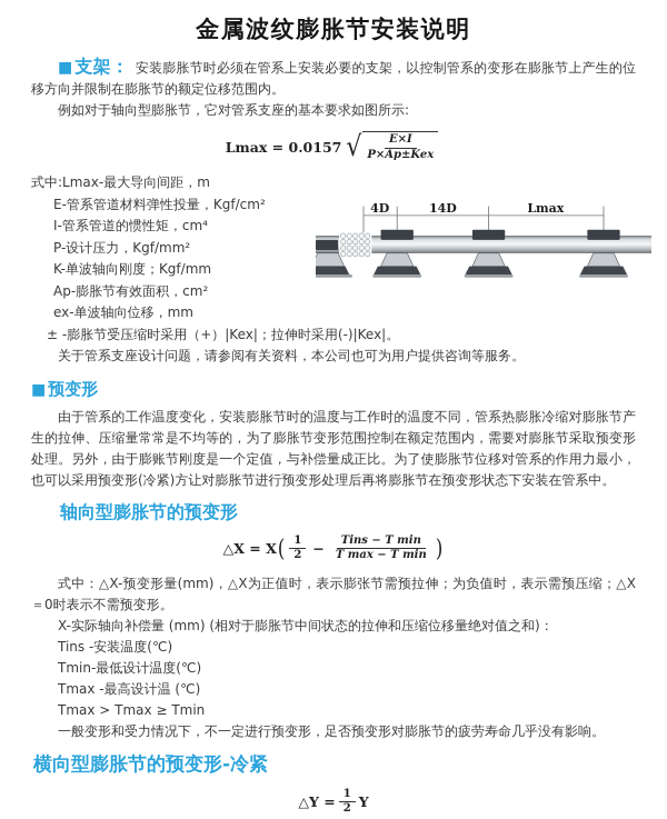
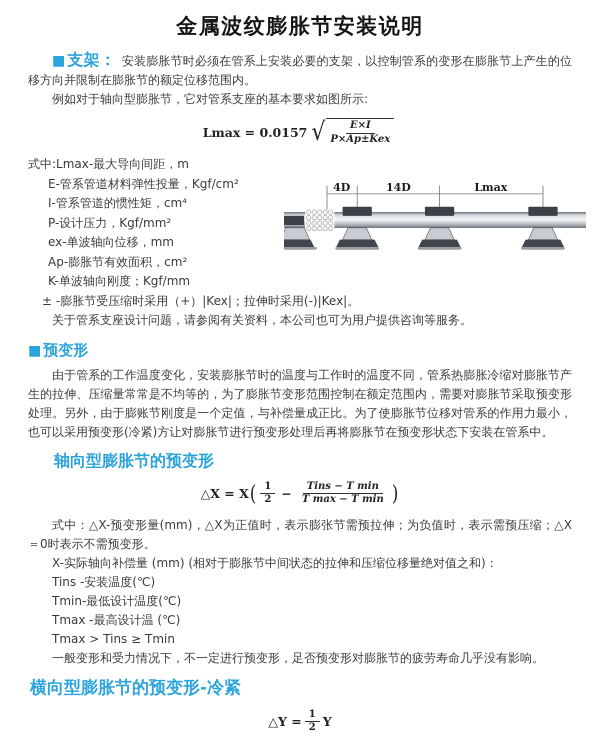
  金属波纹膨胀节安装说明
  ■ 支架： 安装膨胀节时必须在管系上安装必要的支架，以控制管系的变形在膨胀节上产生的位移方向并限制在膨胀节的额定位移范围内。
  例如对于轴向型膨胀节，它对管系支座的基本要求如图所示:
  Lmax = 0.0157
  √
  E×I
  P×Ap±Kex
  式中:Lmax-最大导向间距，m
  E-管系管道材料弹性投量，Kgf/cm²
  I-管系管道的惯性矩，cm⁴
  P-设计压力，Kgf/mm²
- K-单波轴向刚度；Kgf/mm
+ ex-单波轴向位移，mm
  Ap-膨胀节有效面积，cm²
- ex-单波轴向位移，mm
+ K-单波轴向刚度；Kgf/mm
  4D
  14D
  Lmax
  ± -膨胀节受压缩时采用（+）|Kex|；拉伸时采用(-)|Kex|。
  关于管系支座设计问题，请参阅有关资料，本公司也可为用户提供咨询等服务。
  ■ 预变形
  由于管系的工作温度变化，安装膨胀节时的温度与工作时的温度不同，管系热膨胀冷缩对膨胀节产生的拉伸、压缩量常常是不均等的，为了膨胀节变形范围控制在额定范围内，需要对膨胀节采取预变形处理。另外，由于膨账节刚度是一个定值，与补偿量成正比。为了使膨胀节位移对管系的作用力最小，也可以采用预变形(冷紧)方让对膨胀节进行预变形处理后再将膨胀节在预变形状态下安装在管系中。
  轴向型膨胀节的预变形
  △X = X
  (
  1
  2
  −
  Tins − T min
  T max − T min
  )
  式中：△X-预变形量(mm)，△X为正值时，表示膨张节需预拉伸；为负值时，表示需预压缩；△X＝0时表示不需预变形。
  X-实际轴向补偿量 (mm) (相对于膨胀节中间状态的拉伸和压缩位移量绝对值之和)：
  Tins -安装温度(℃)
  Tmin-最低设计温度(℃)
  Tmax -最高设计温 (℃)
- Tmax > Tmax ≥ Tmin
+ Tmax > Tins ≥ Tmin
  一般变形和受力情况下，不一定进行预变形，足否预变形对膨胀节的疲劳寿命几乎没有影响。
  横向型膨胀节的预变形-冷紧
  △Y =
  1
  2
  Y
